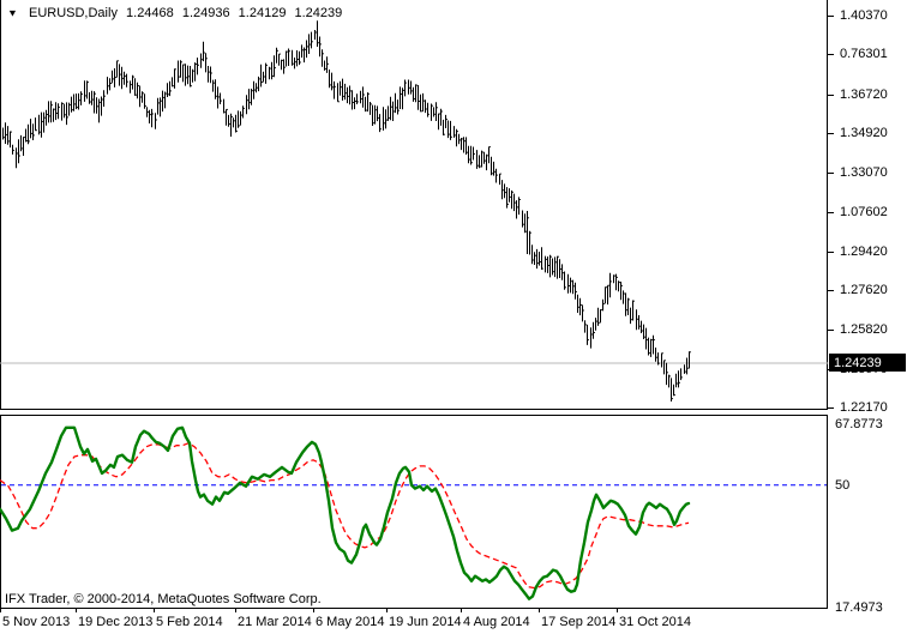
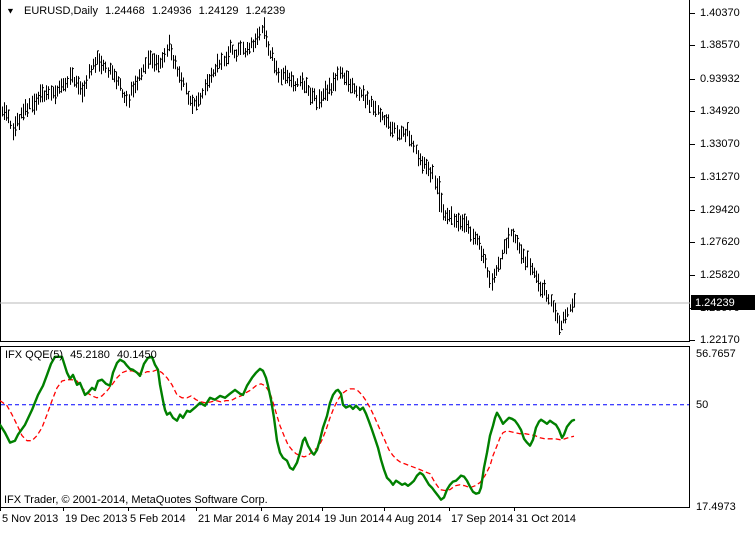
  ▼ EURUSD,Daily 1.24468 1.24936 1.24129 1.24239
+ IFX QQE(5) 45.2180 40.1450
- IFX Trader, © 2000-2014, MetaQuotes Software Corp.
+ IFX Trader, © 2001-2014, MetaQuotes Software Corp.
  1.24239
  1.40370
- 0.76301
+ 1.38570
- 1.36720
+ 0.93932
  1.34920
  1.33070
- 1.07602
+ 1.31270
  1.29420
  1.27620
  1.25820
  1.22170
- 67.8773
+ 56.7657
  50
  17.4973
  5 Nov 2013
  19 Dec 2013
  5 Feb 2014
  21 Mar 2014
  6 May 2014
  19 Jun 2014
  4 Aug 2014
  17 Sep 2014
  31 Oct 2014
